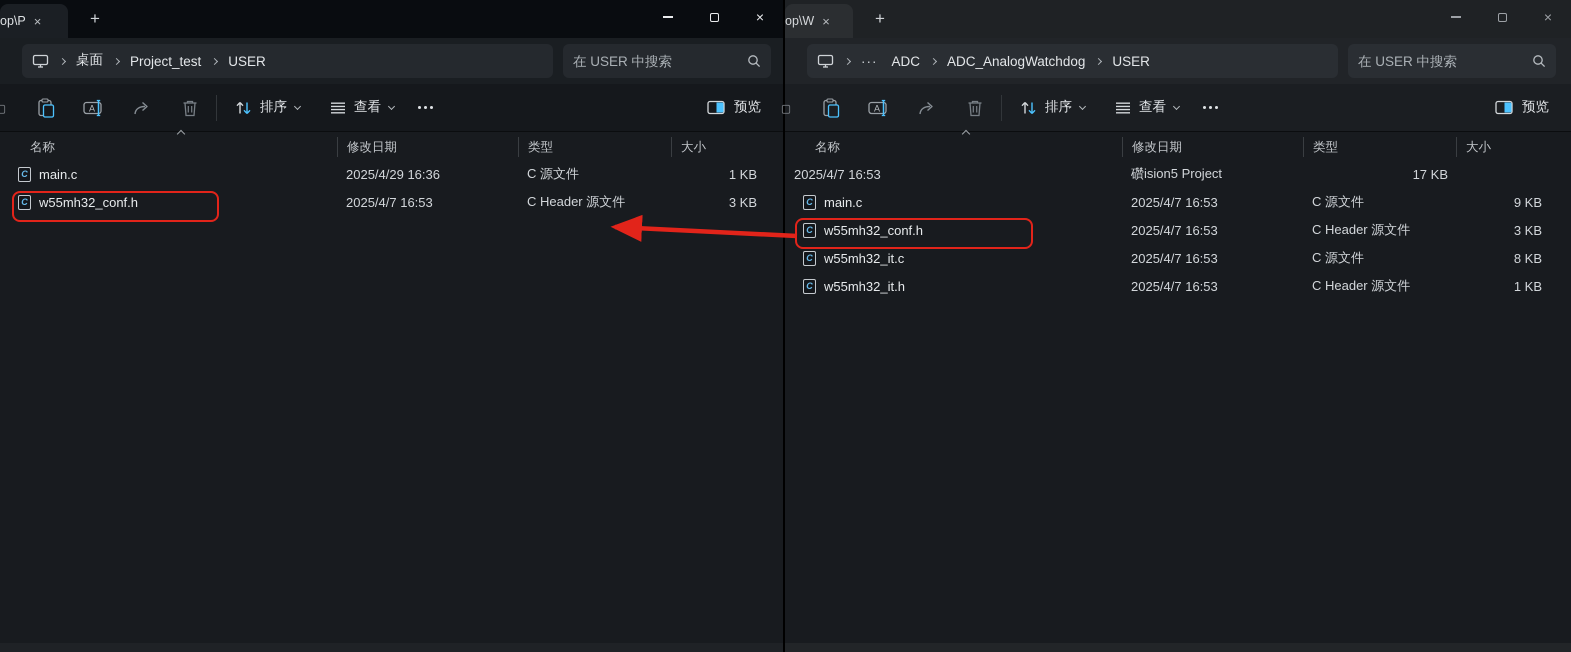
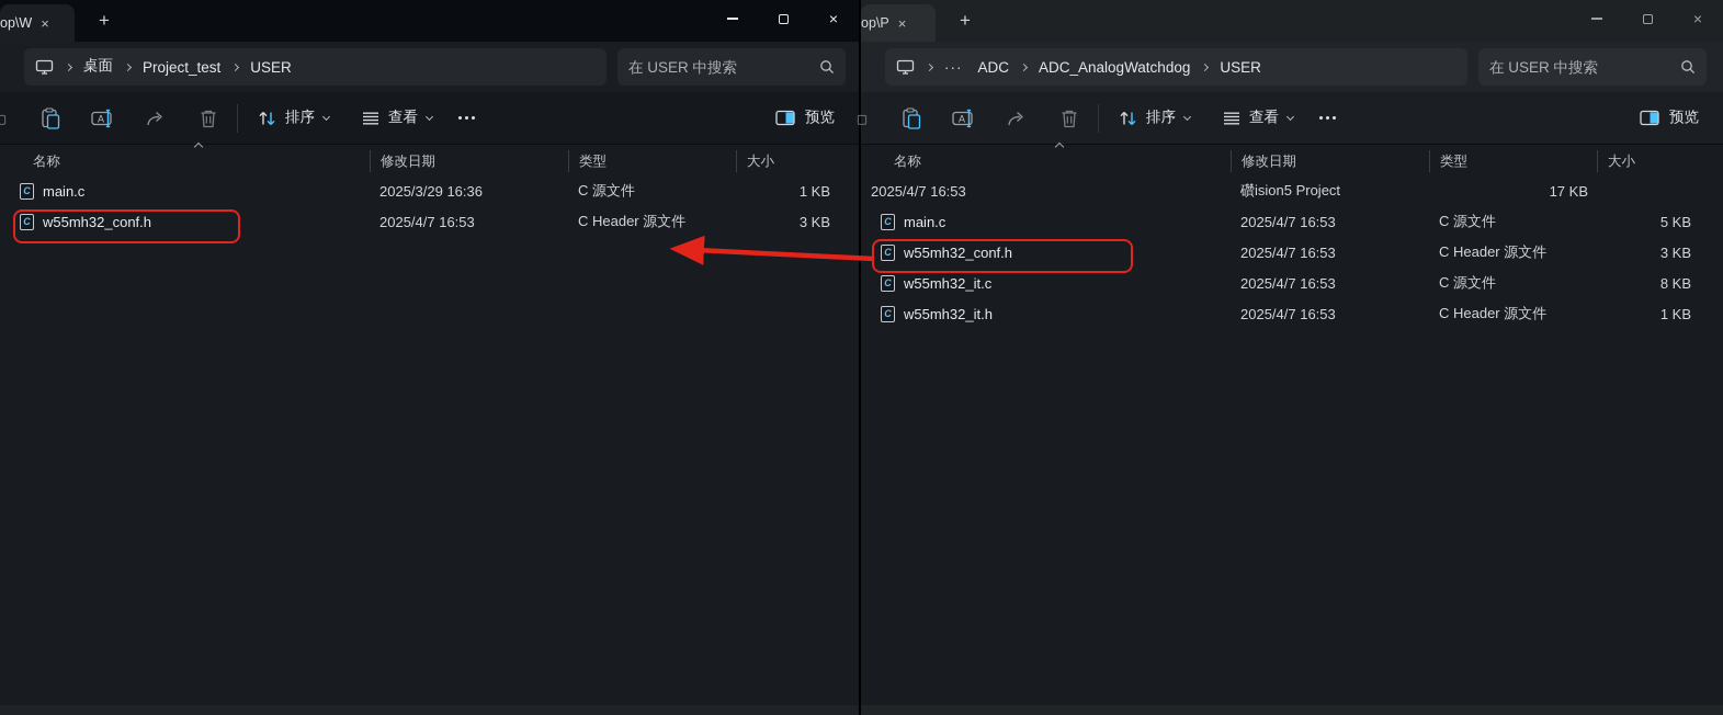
- op\P
+ op\W
  ×
  +
  ×
  桌面
  Project_test
  USER
  在 USER 中搜索
  A
  排序
  查看
  预览
  名称
  修改日期
  类型
  大小
  C
  main.c
- 2025/4/29 16:36
+ 2025/3/29 16:36
  C 源文件
  1 KB
  C
  w55mh32_conf.h
  2025/4/7 16:53
  C Header 源文件
  3 KB
- op\W
+ op\P
  ×
  +
  ×
  ···
  ADC
  ADC_AnalogWatchdog
  USER
  在 USER 中搜索
  A
  排序
  查看
  预览
  名称
  修改日期
  类型
  大小
  2025/4/7 16:53
  礸ision5 Project
  17 KB
  C
  main.c
  2025/4/7 16:53
  C 源文件
- 9 KB
+ 5 KB
  C
  w55mh32_conf.h
  2025/4/7 16:53
  C Header 源文件
  3 KB
  C
  w55mh32_it.c
  2025/4/7 16:53
  C 源文件
  8 KB
  C
  w55mh32_it.h
  2025/4/7 16:53
  C Header 源文件
  1 KB
